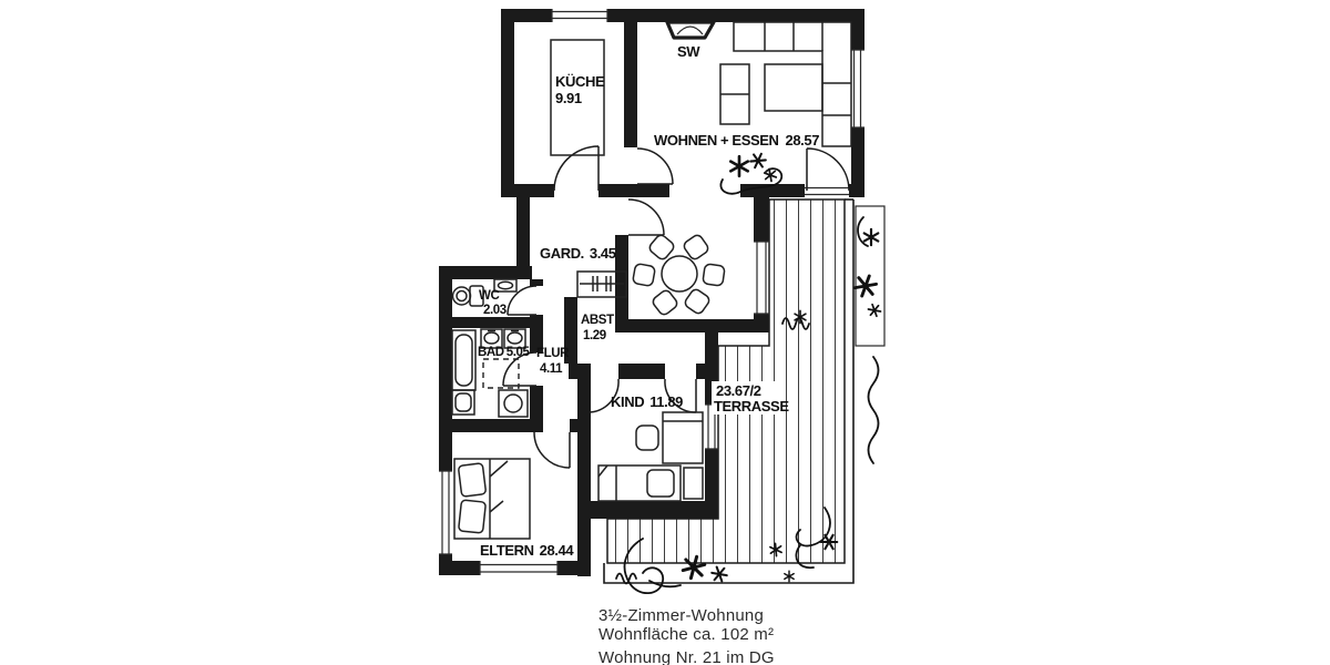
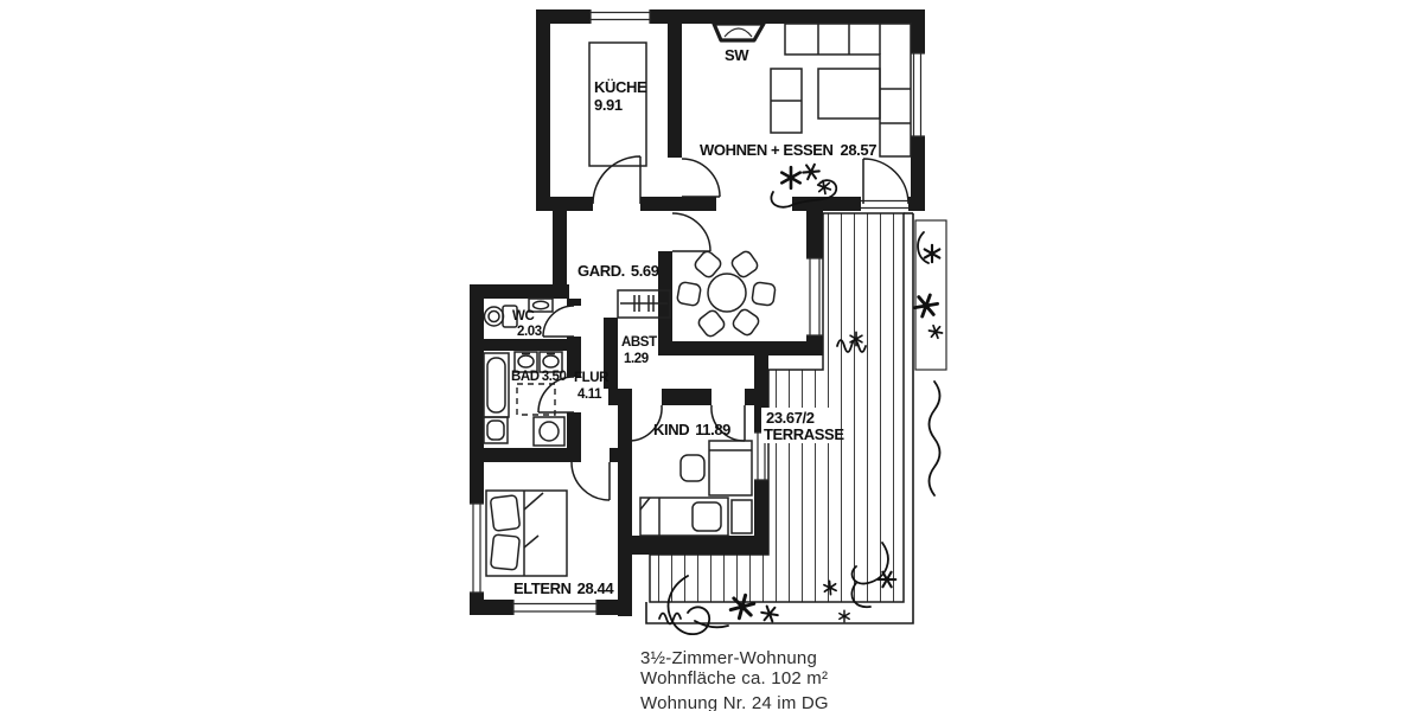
  KÜCHE
  9.91
  SW
  WOHNEN + ESSEN 28.57
- GARD. 3.45
+ GARD. 5.69
  ABST
  1.29
  WC
  2.03
- BAD 5.05
+ BAD 3.50
  FLUR
  4.11
  KIND 11.89
  23.67/2
  TERRASSE
  ELTERN 28.44
  3½-Zimmer-Wohnung
  Wohnfläche ca. 102 m²
- Wohnung Nr. 21 im DG
+ Wohnung Nr. 24 im DG
